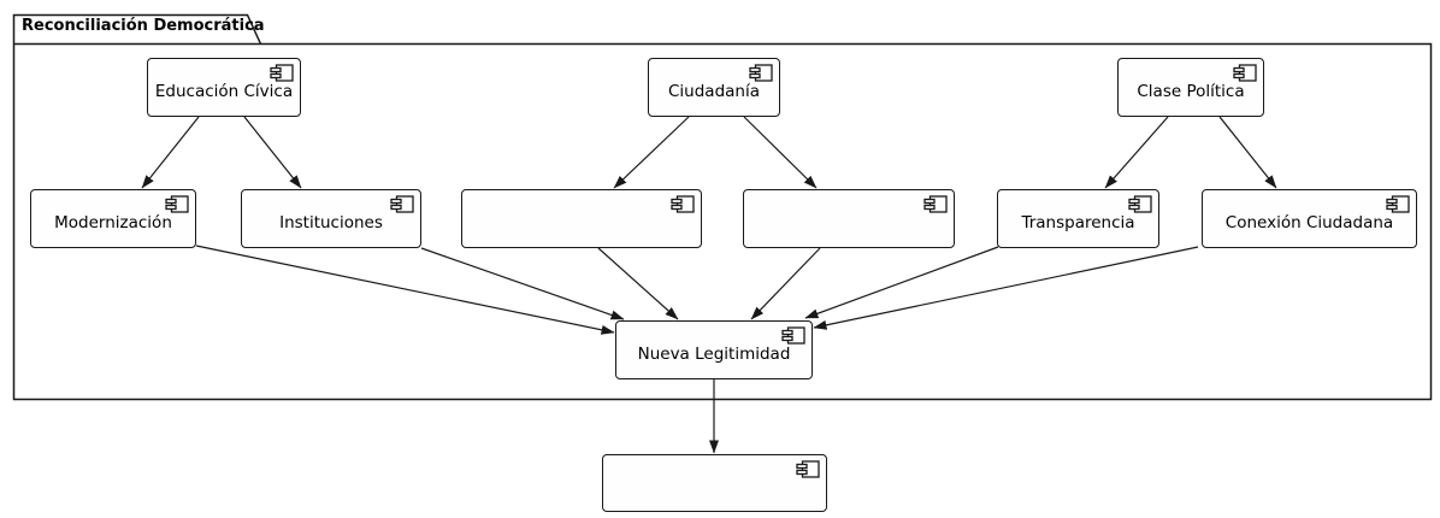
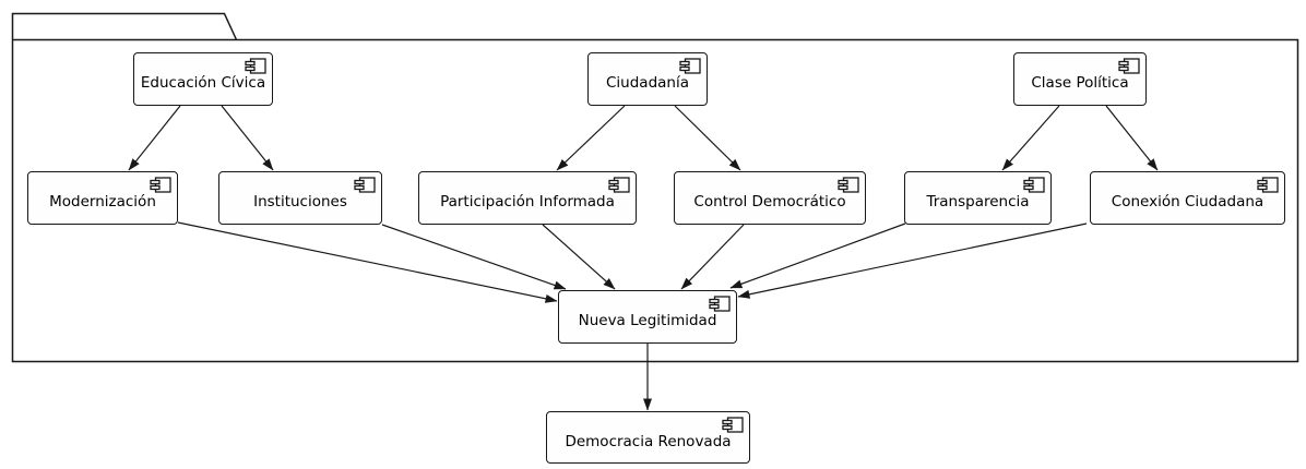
- Reconciliación Democrática
  Educación Cívica
  Ciudadanía
  Clase Política
  Modernización
  Instituciones
+ Participación Informada
+ Control Democrático
  Transparencia
  Conexión Ciudadana
  Nueva Legitimidad
+ Democracia Renovada
